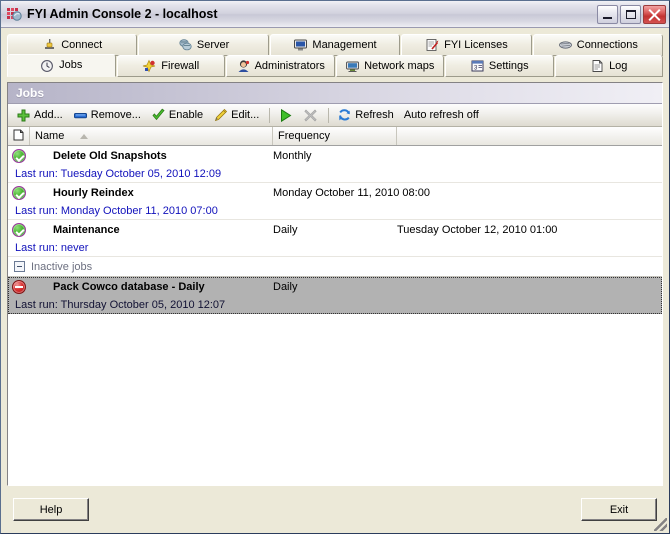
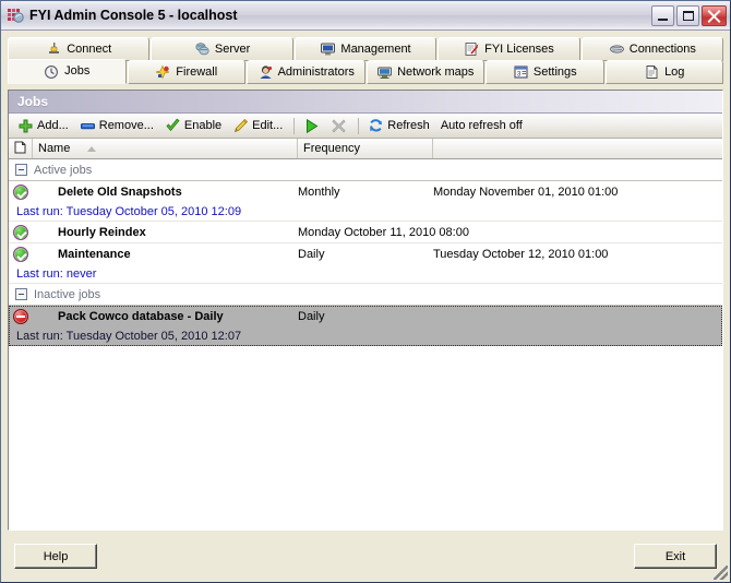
- FYI Admin Console 2 - localhost
+ FYI Admin Console 5 - localhost
  Connect
  Server
  Management
  FYI Licenses
  Connections
  Jobs
  Firewall
  Administrators
  Network maps
  Settings
  Log
  Jobs
  Add...
  Remove...
  Enable
  Edit...
  Refresh
  Auto refresh off
  Name
  Frequency
+ Active jobs
  Delete Old Snapshots
  Monthly
+ Monday November 01, 2010 01:00
  Last run: Tuesday October 05, 2010 12:09
  Hourly Reindex
  Monday October 11, 2010 08:00
- Last run: Monday October 11, 2010 07:00
  Maintenance
  Daily
  Tuesday October 12, 2010 01:00
  Last run: never
  Inactive jobs
  Pack Cowco database - Daily
  Daily
- Last run: Thursday October 05, 2010 12:07
+ Last run: Tuesday October 05, 2010 12:07
  Help
  Exit
